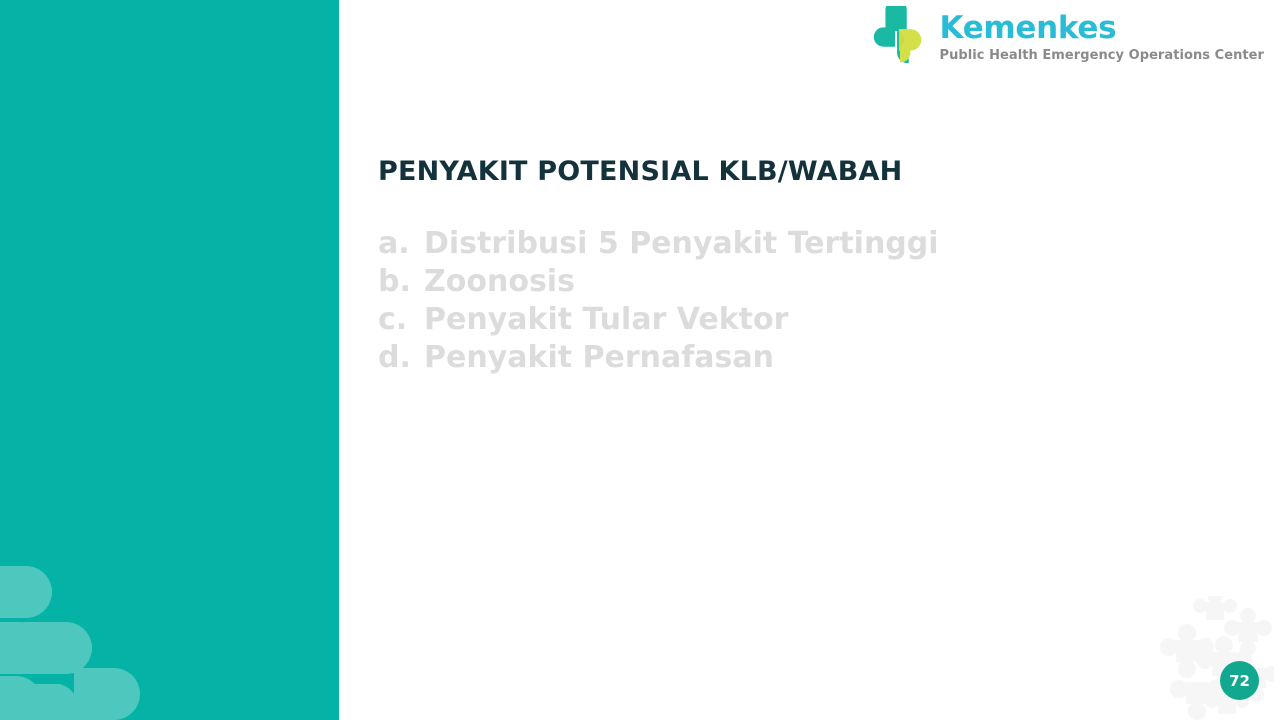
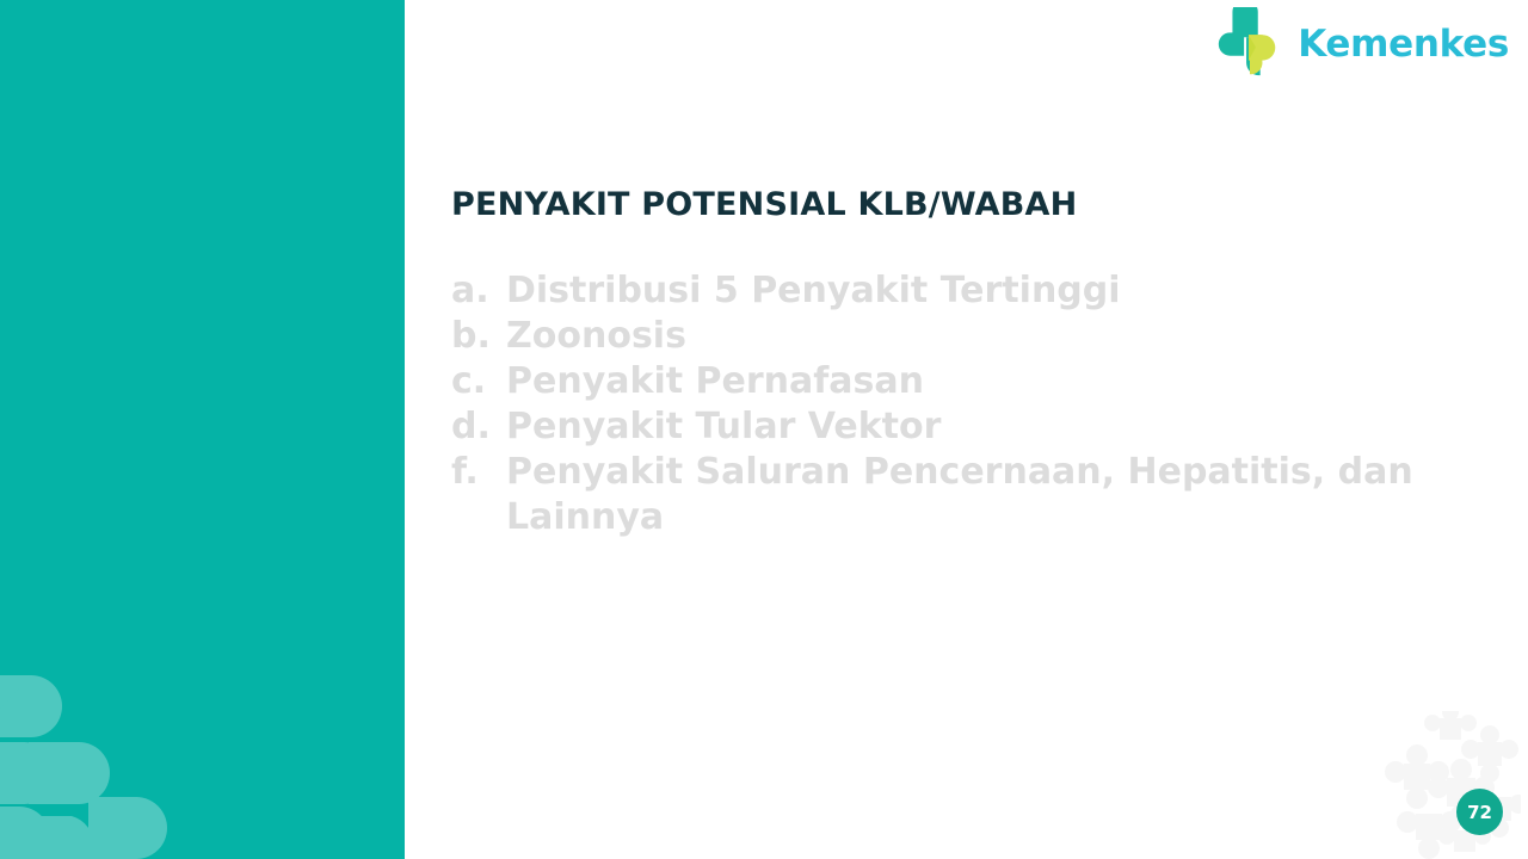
  Kemenkes
- Public Health Emergency Operations Center
  PENYAKIT POTENSIAL KLB/WABAH
  a.
  Distribusi 5 Penyakit Tertinggi
  b.
  Zoonosis
  c.
- Penyakit Tular Vektor
+ Penyakit Pernafasan
  d.
- Penyakit Pernafasan
+ Penyakit Tular Vektor
+ f.
+ Penyakit Saluran Pencernaan, Hepatitis, dan Lainnya
  72
